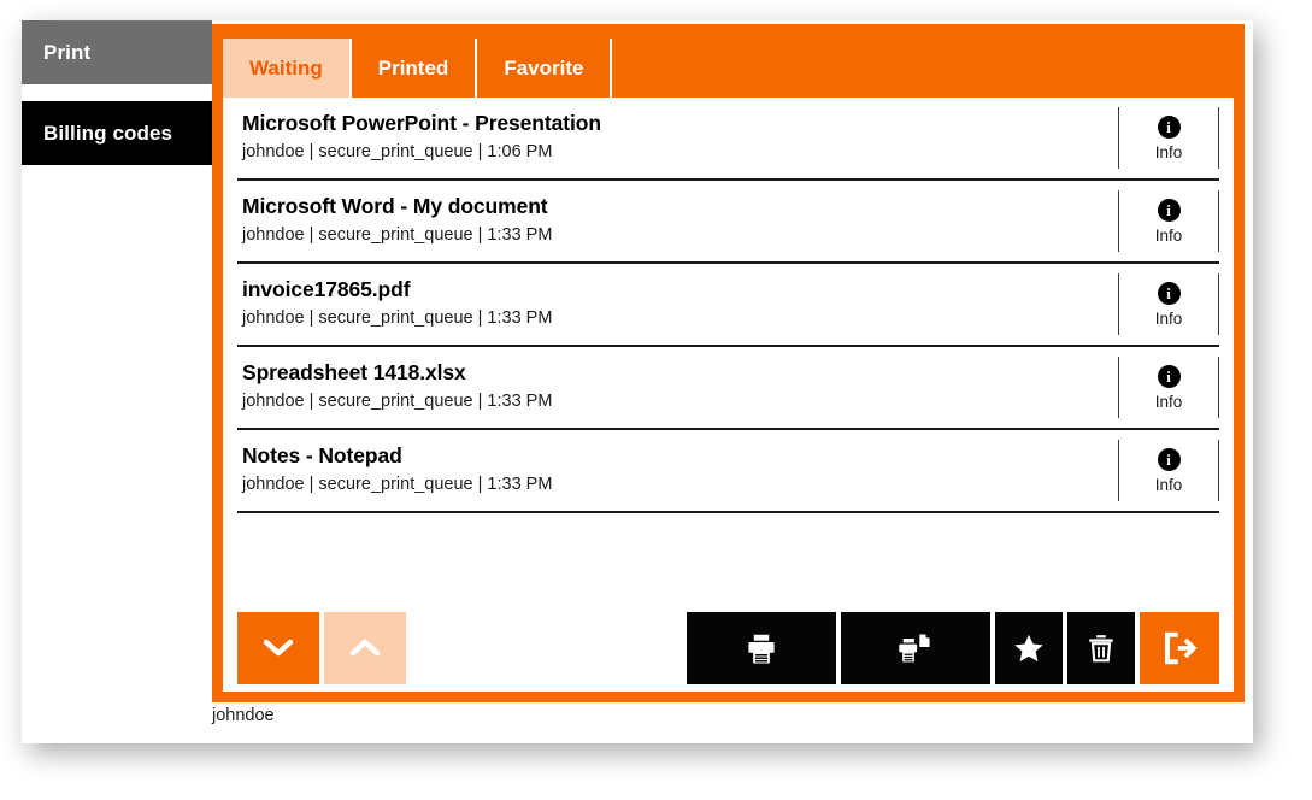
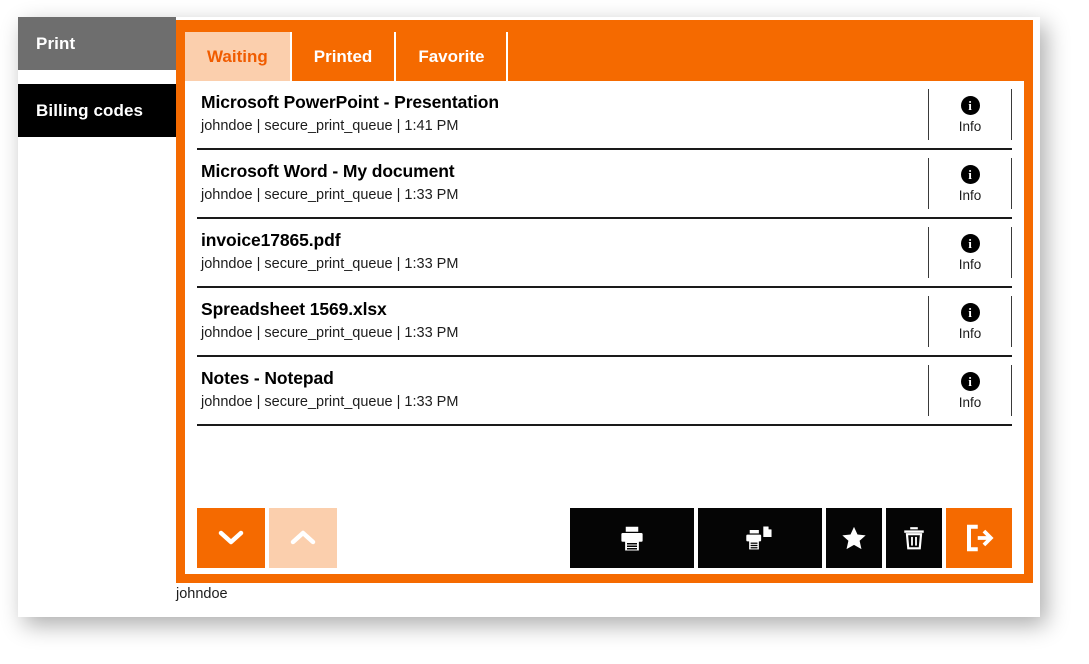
  Print
  Billing codes
  Waiting
  Printed
  Favorite
  Microsoft PowerPoint - Presentation
- johndoe | secure_print_queue | 1:06 PM
+ johndoe | secure_print_queue | 1:41 PM
  i
  Info
  Microsoft Word - My document
  johndoe | secure_print_queue | 1:33 PM
  i
  Info
  invoice17865.pdf
  johndoe | secure_print_queue | 1:33 PM
  i
  Info
- Spreadsheet 1418.xlsx
+ Spreadsheet 1569.xlsx
  johndoe | secure_print_queue | 1:33 PM
  i
  Info
  Notes - Notepad
  johndoe | secure_print_queue | 1:33 PM
  i
  Info
  johndoe
